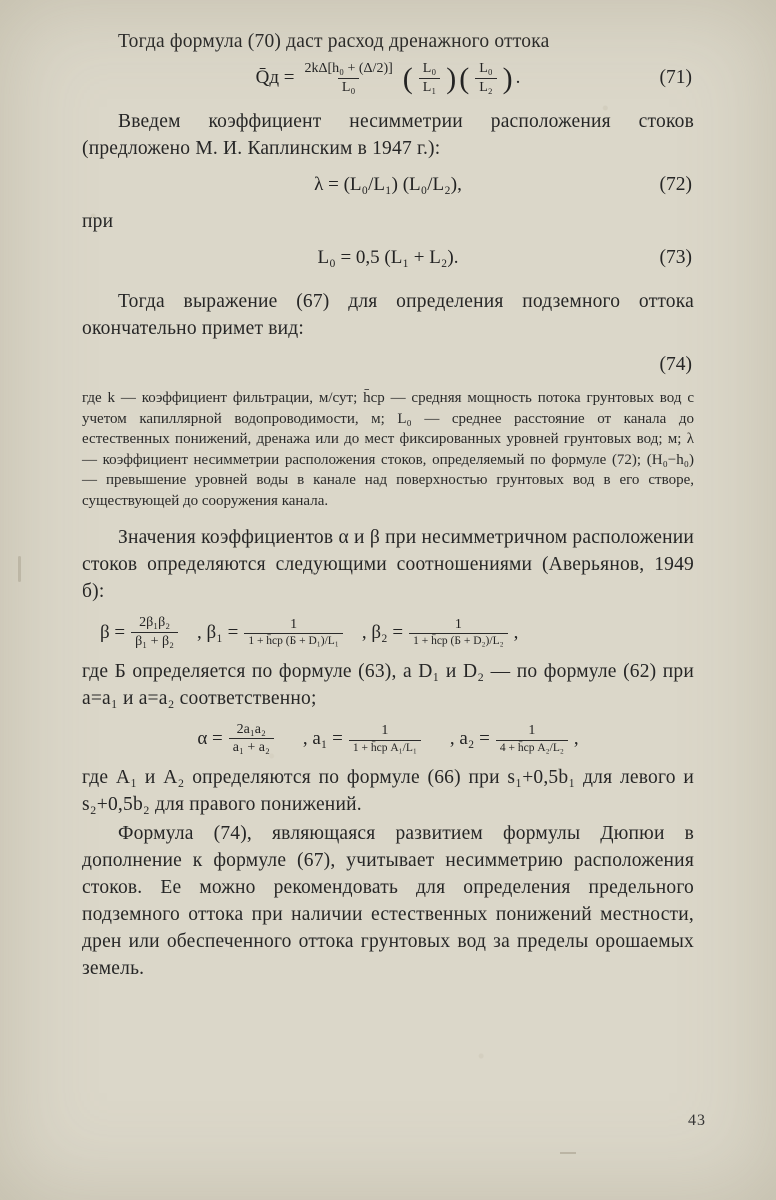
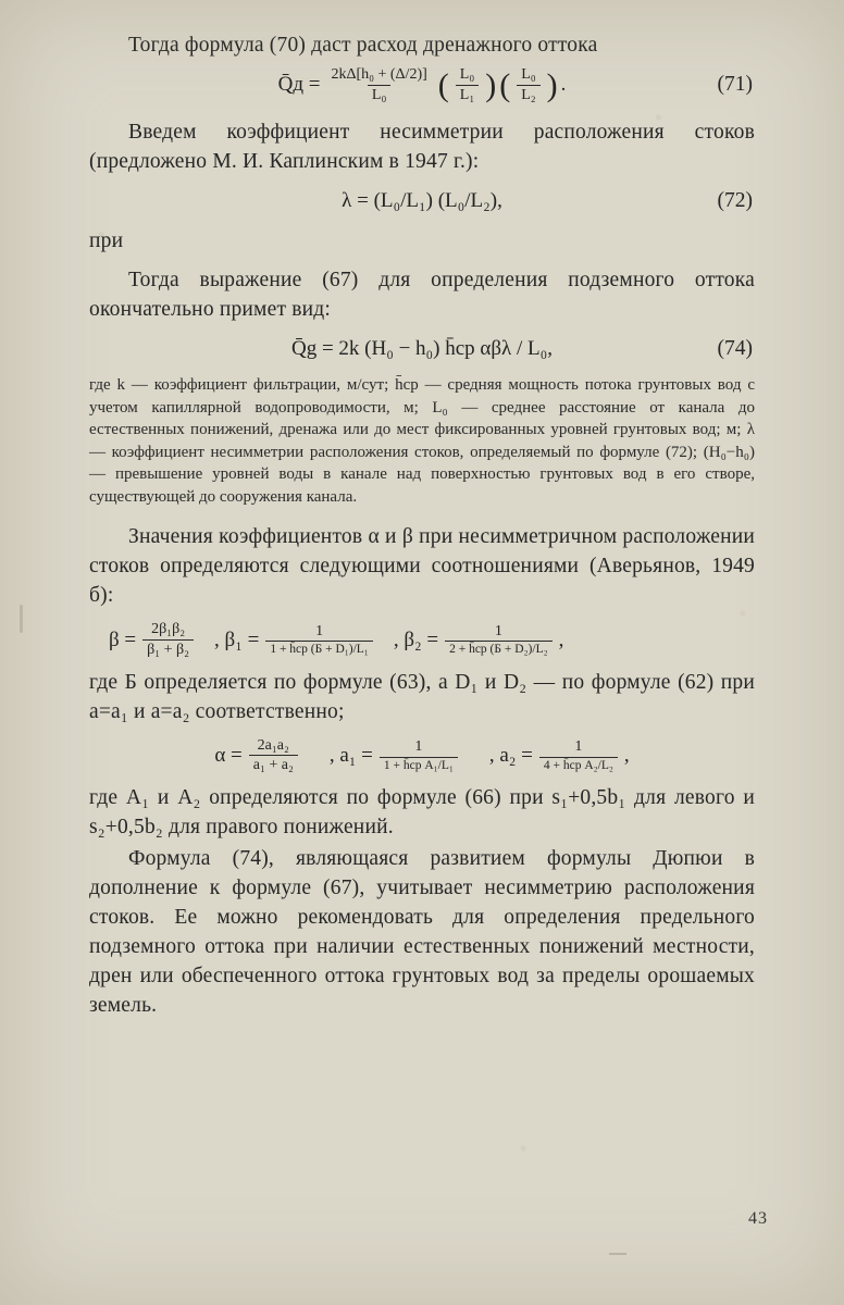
  Тогда формула (70) даст расход дренажного оттока
  Q̄д =
  2kΔ[h₀ + (Δ/2)]
  L₀
  L₀
  L₁
  L₀
  L₂
  .
  (71)
  Введем коэффициент несимметрии расположения стоков (предложено М. И. Каплинским в 1947 г.):
  λ = (L₀/L₁) (L₀/L₂),
  (72)
  при
- L₀ = 0,5 (L₁ + L₂).
- (73)
  Тогда выражение (67) для определения подземного оттока окончательно примет вид:
+ Q̄g = 2k (H₀ − h₀) h̄ср αβλ / L₀,
  (74)
  где k — коэффициент фильтрации, м/сут; h̄ср — средняя мощность потока грунтовых вод с учетом капиллярной водопроводимости, м; L₀ — среднее расстояние от канала до естественных понижений, дренажа или до мест фиксированных уровней грунтовых вод; м; λ — коэффициент несимметрии расположения стоков, определяемый по формуле (72); (H₀−h₀) — превышение уровней воды в канале над поверхностью грунтовых вод в его створе, существующей до сооружения канала.
  Значения коэффициентов α и β при несимметричном расположении стоков определяются следующими соотношениями (Аверьянов, 1949 б):
  β =
  2β₁β₂
  β₁ + β₂
  , β₁ =
  1
  1 + h̄ср (Б + D₁)/L₁
  , β₂ =
  1
- 1 + h̄ср (Б + D₂)/L₂
+ 2 + h̄ср (Б + D₂)/L₂
  ,
  где Б определяется по формуле (63), а D₁ и D₂ — по формуле (62) при a=a₁ и a=a₂ соответственно;
  α =
  2a₁a₂
  a₁ + a₂
  , a₁ =
  1
  1 + h̄ср A₁/L₁
  , a₂ =
  1
  4 + h̄ср A₂/L₂
  ,
  где A₁ и A₂ определяются по формуле (66) при s₁+0,5b₁ для левого и s₂+0,5b₂ для правого понижений.
  Формула (74), являющаяся развитием формулы Дюпюи в дополнение к формуле (67), учитывает несимметрию расположения стоков. Ее можно рекомендовать для определения предельного подземного оттока при наличии естественных понижений местности, дрен или обеспеченного оттока грунтовых вод за пределы орошаемых земель.
  43
